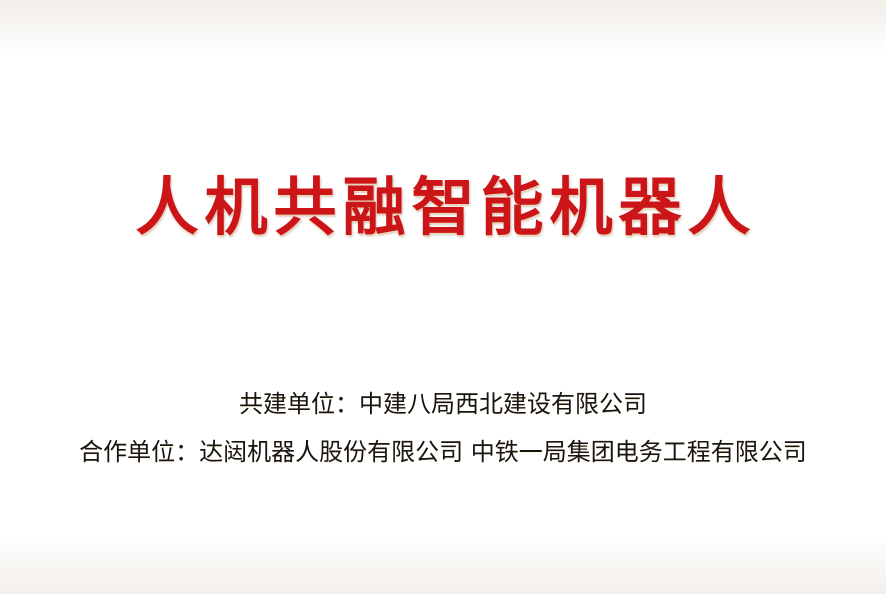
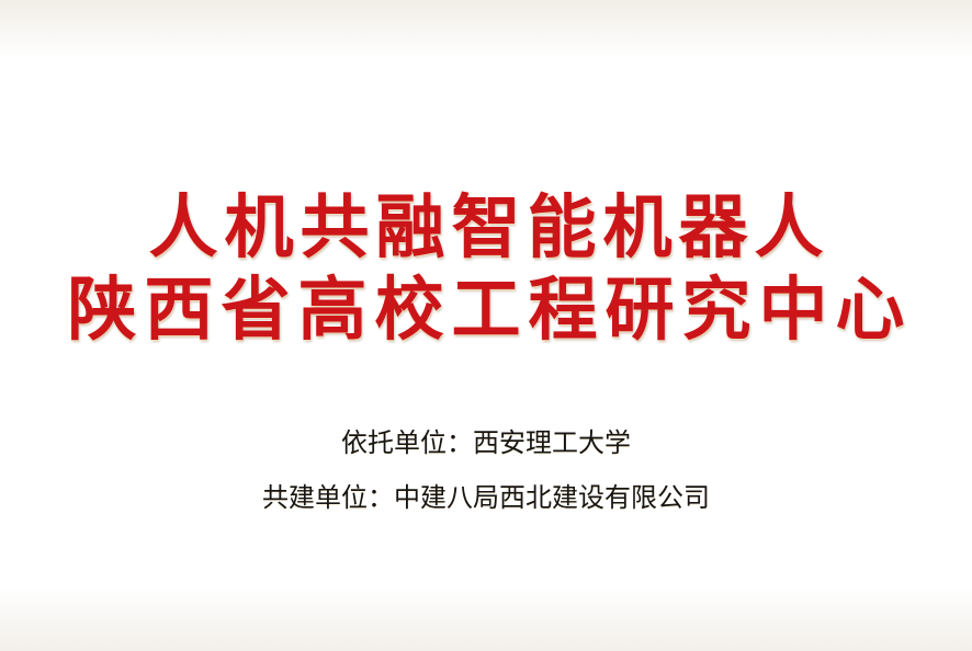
  人机共融智能机器人
+ 陕西省高校工程研究中心
+ 依托单位：西安理工大学
  共建单位：中建八局西北建设有限公司
- 合作单位：达闼机器人股份有限公司 中铁一局集团电务工程有限公司
